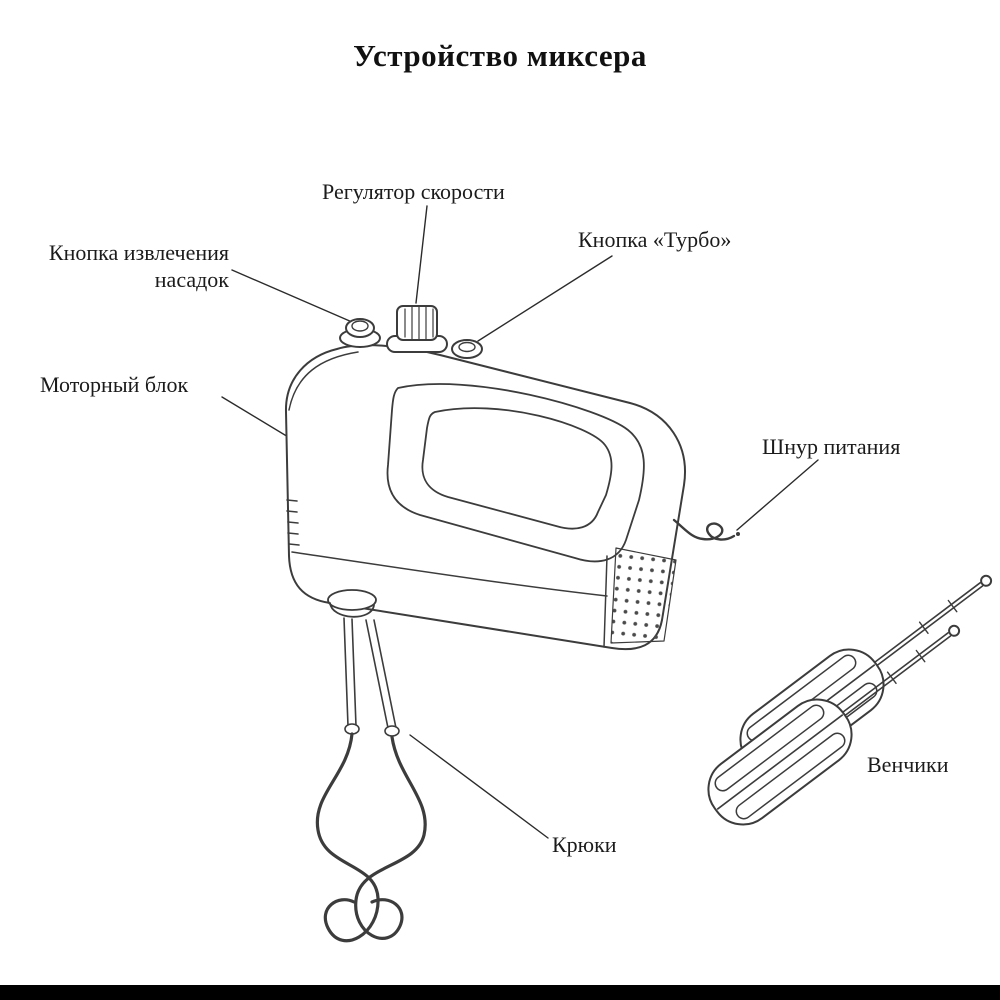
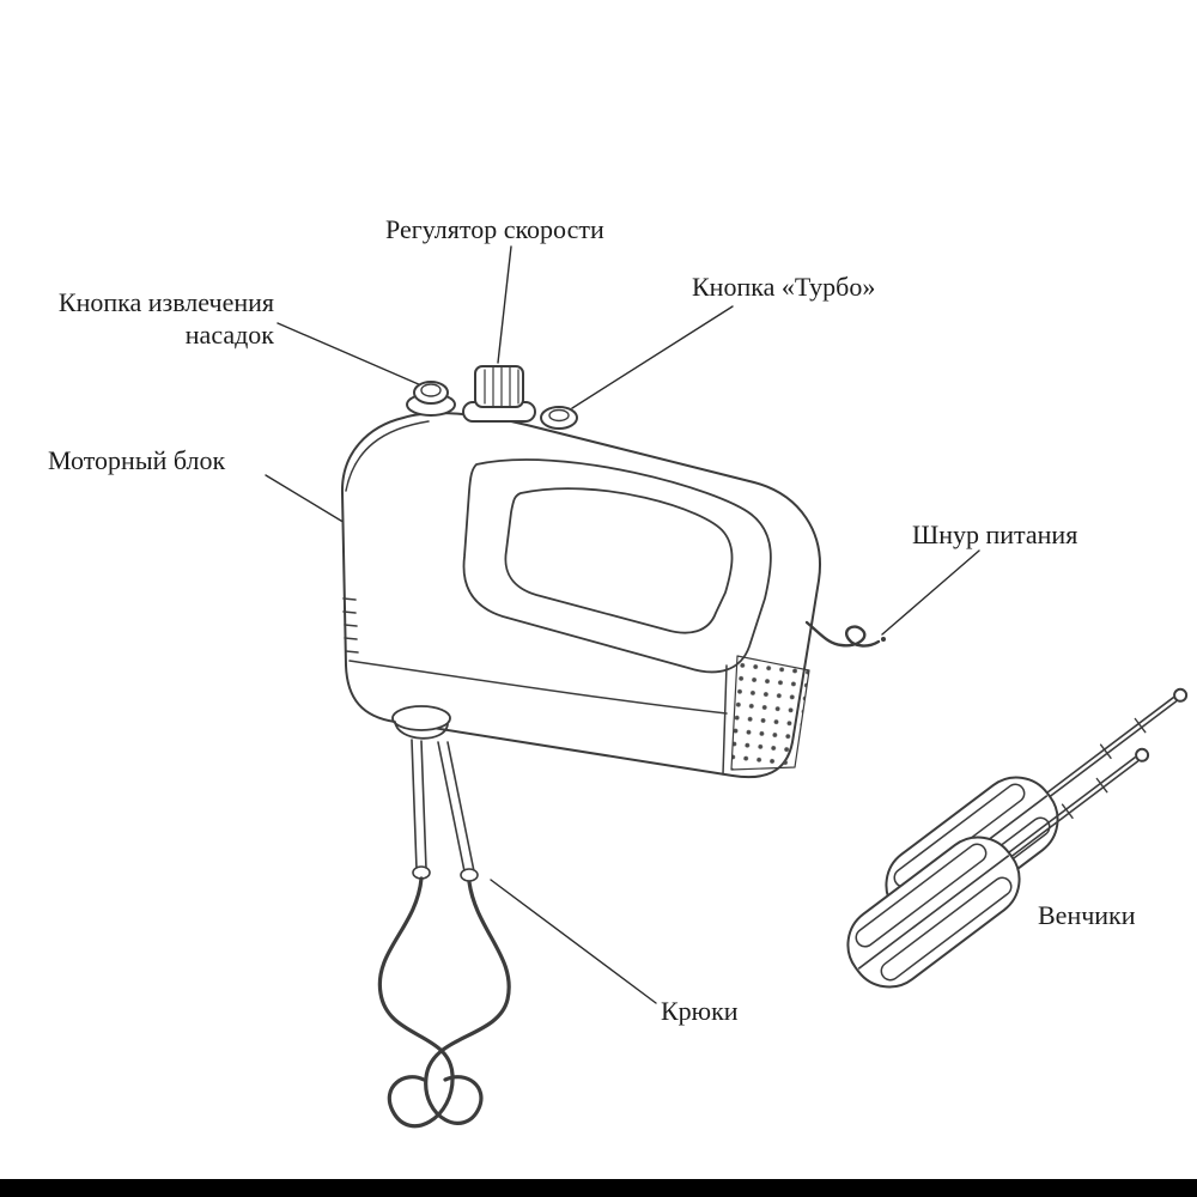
- Устройство миксера
  Регулятор скорости
  Кнопка «Турбо»
  Кнопка извлечения насадок
  Моторный блок
  Шнур питания
  Венчики
  Крюки
